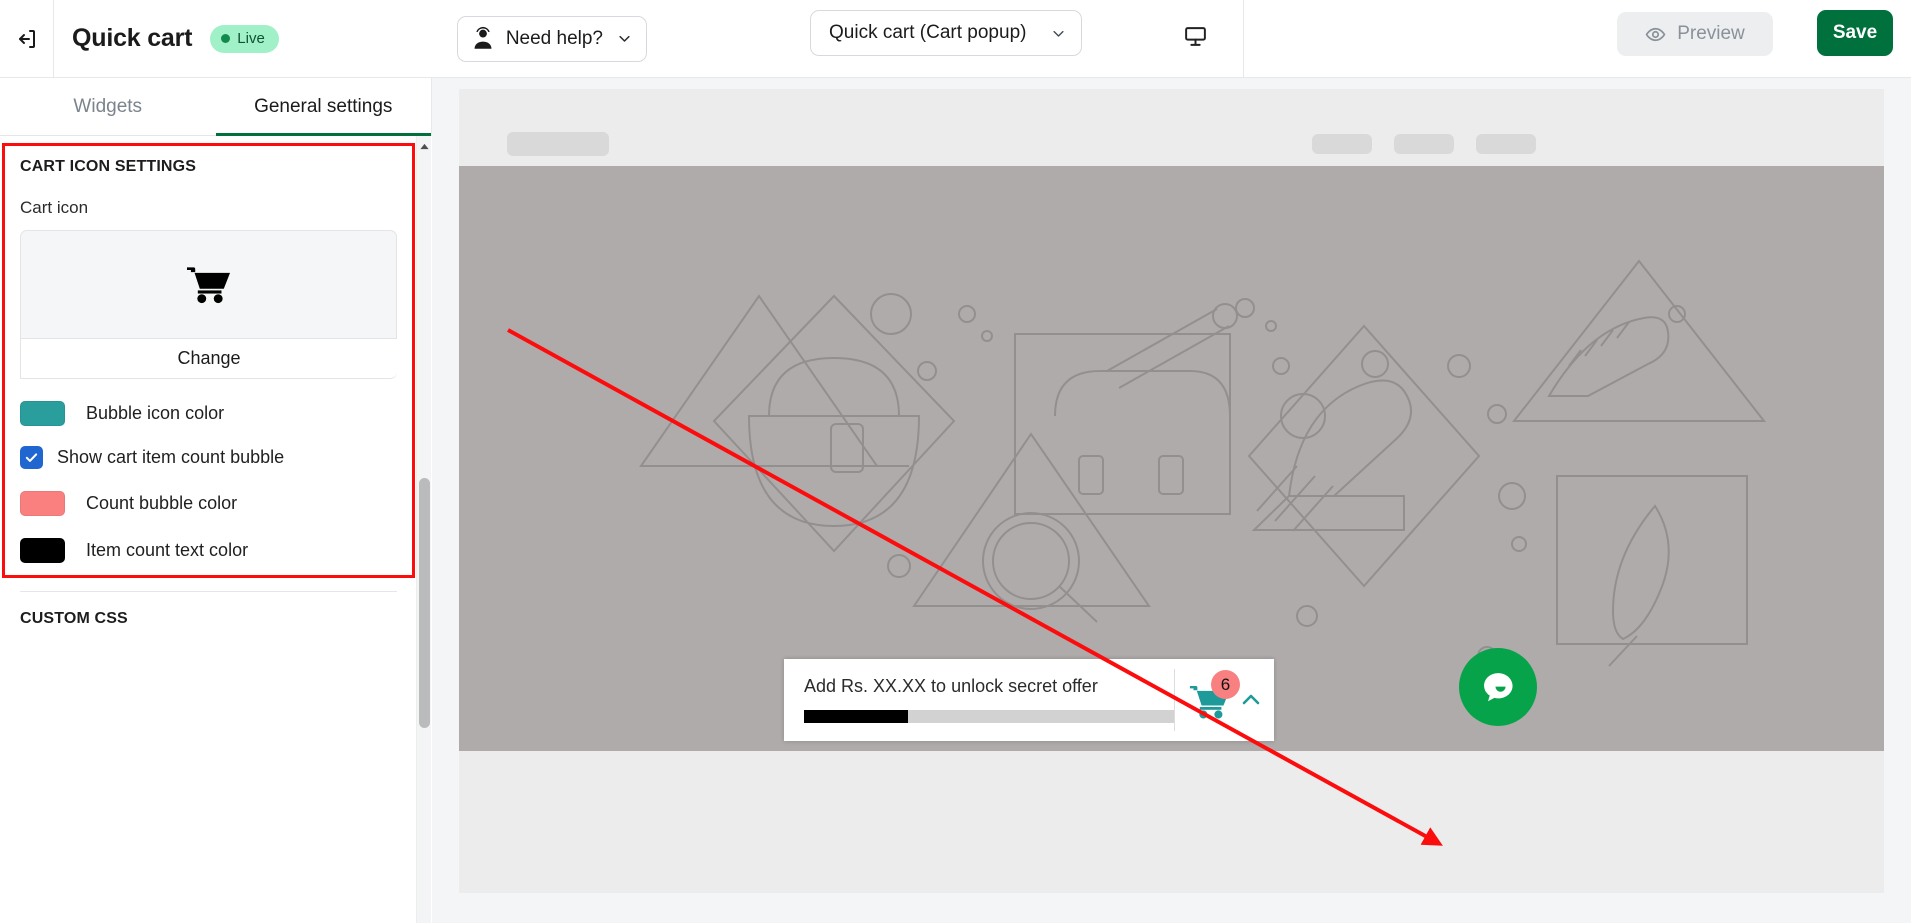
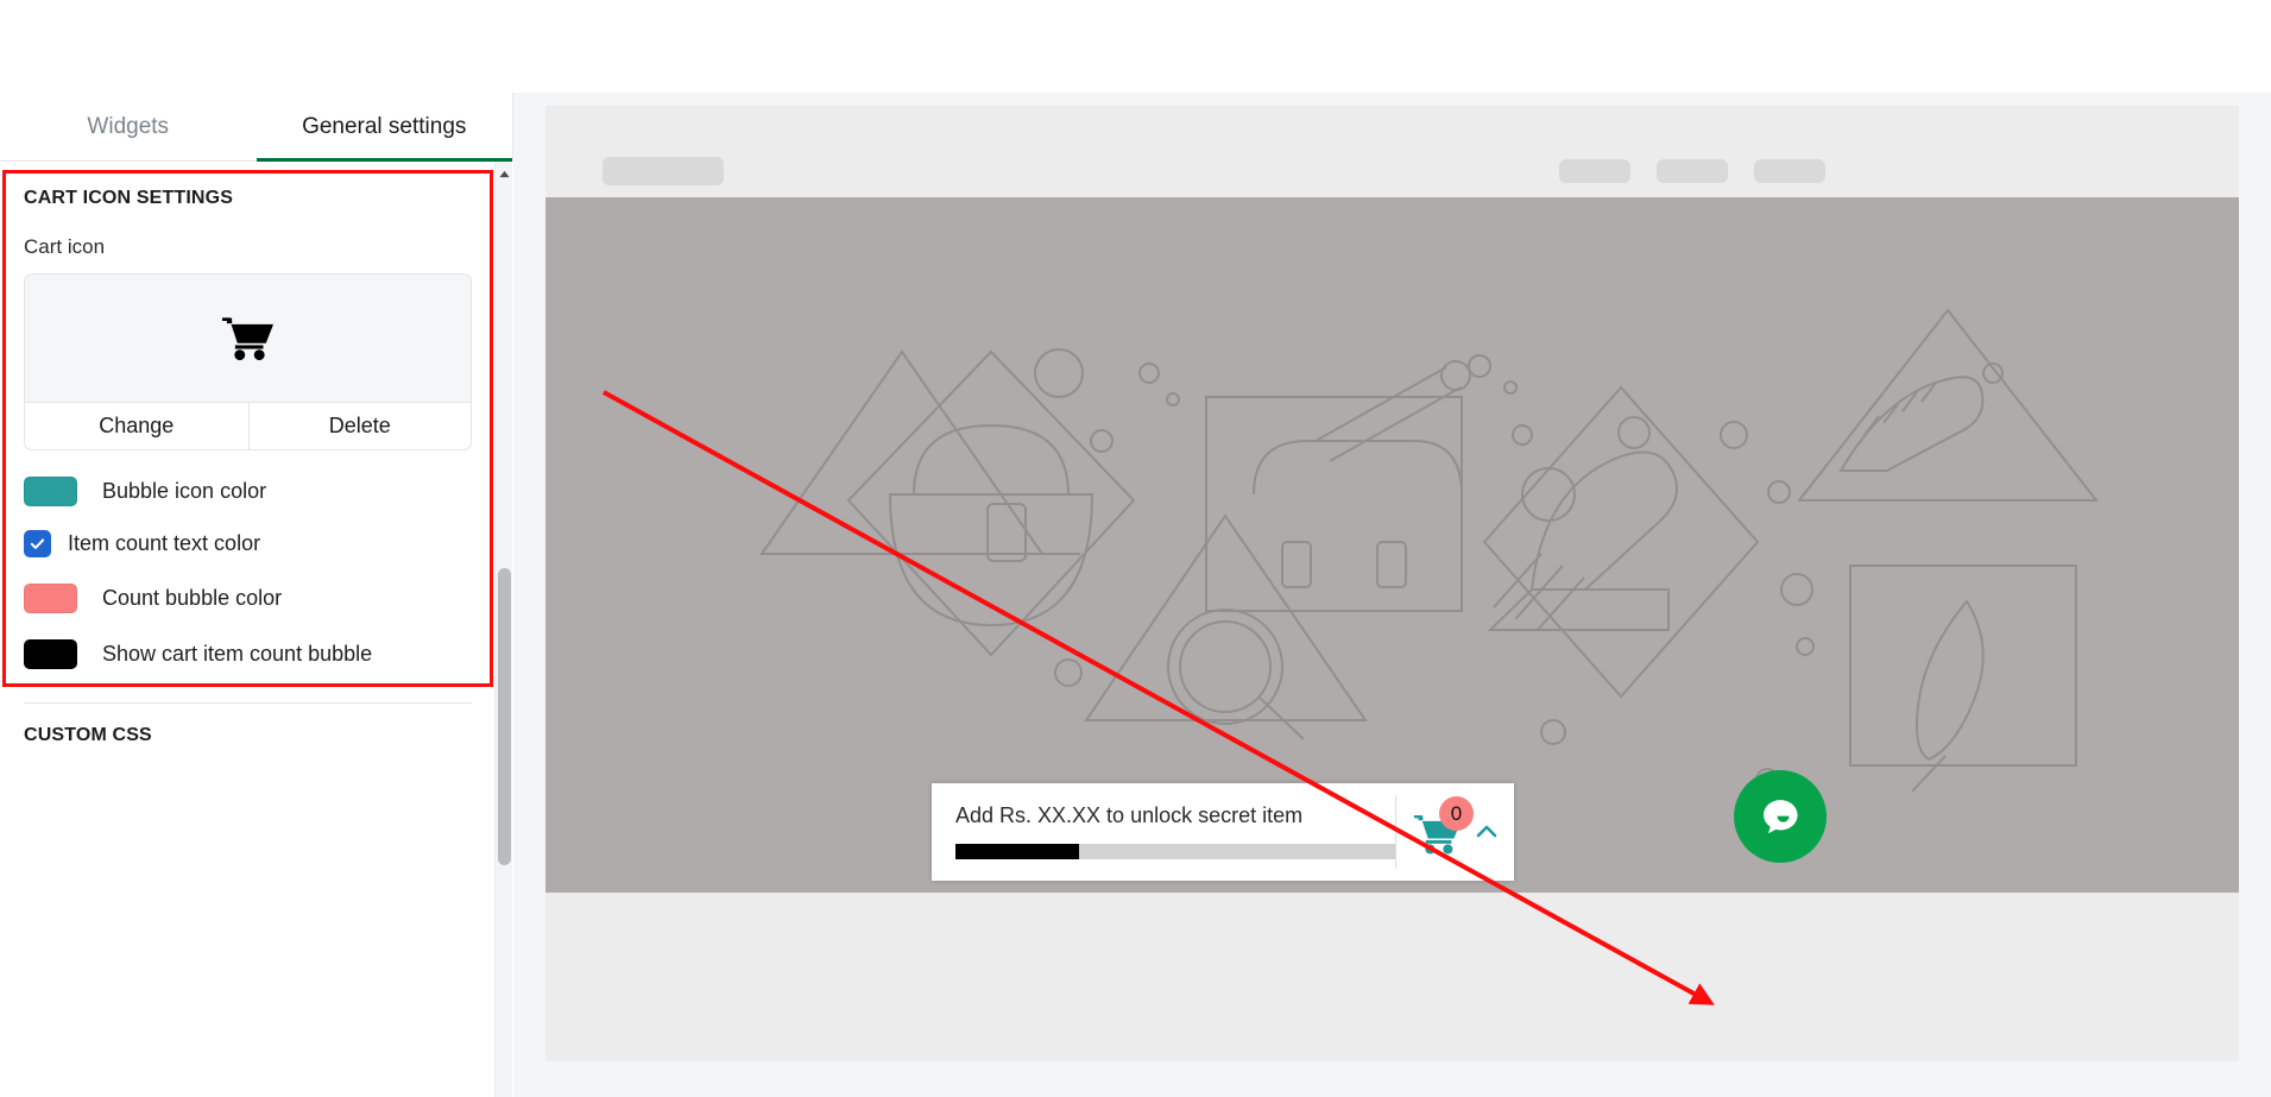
- Quick cart
- Live
- Need help?
- Quick cart (Cart popup)
- Preview
- Save
  Widgets
  General settings
  CART ICON SETTINGS
  Cart icon
  Change
+ Delete
  Bubble icon color
- Show cart item count bubble
+ Item count text color
  Count bubble color
- Item count text color
+ Show cart item count bubble
  CUSTOM CSS
- Add Rs. XX.XX to unlock secret offer
+ Add Rs. XX.XX to unlock secret item
- 6
+ 0
